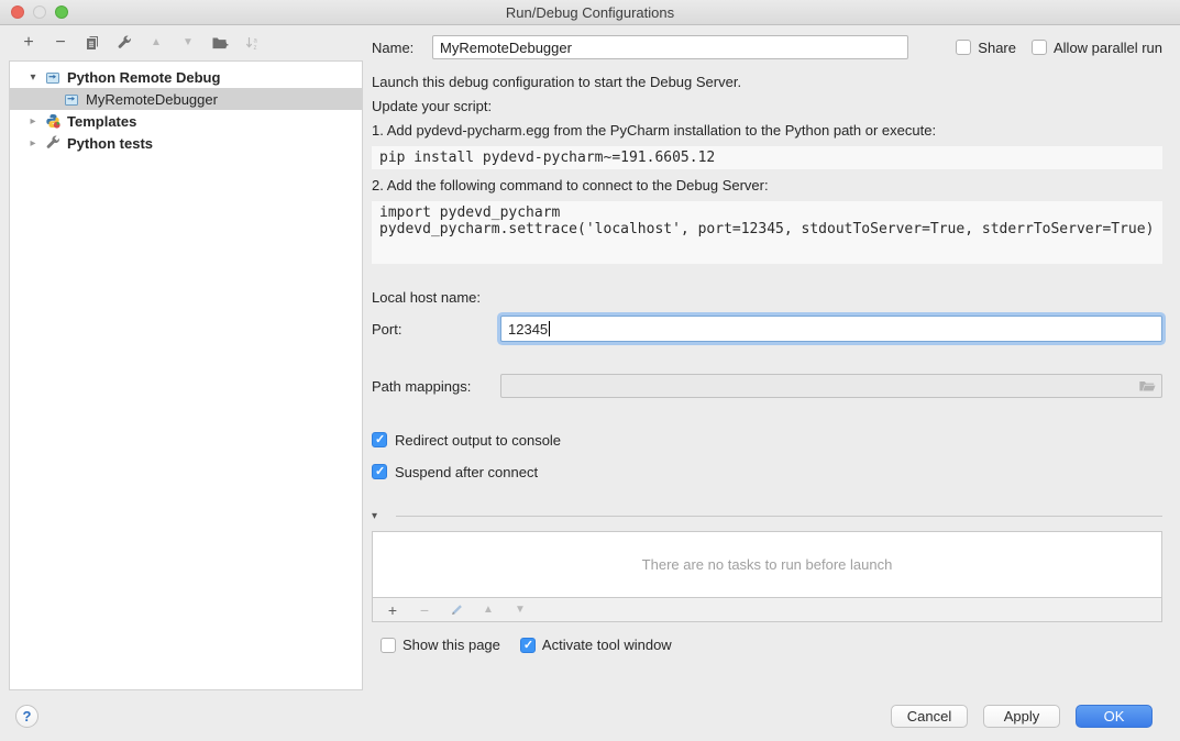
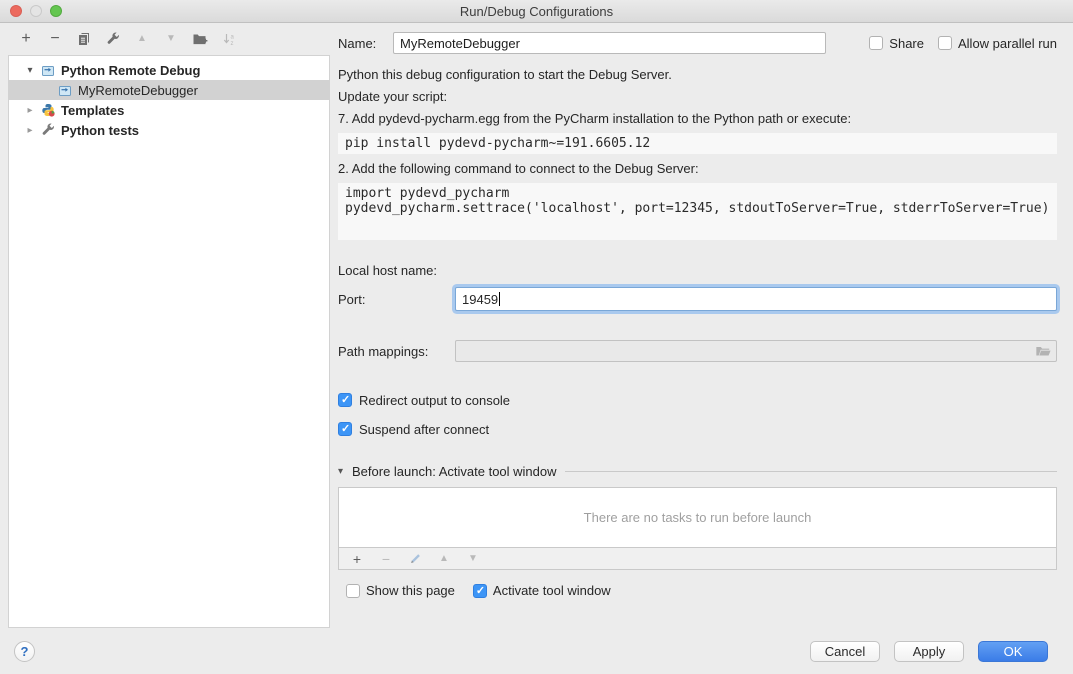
  Run/Debug Configurations
  +
  −
  ▲
  ▼
  ▾
  Python Remote Debug
  MyRemoteDebugger
  ▸
  Templates
  ▸
  Python tests
  Name:
  MyRemoteDebugger
  Share
  Allow parallel run
- Launch this debug configuration to start the Debug Server.
+ Python this debug configuration to start the Debug Server.
  Update your script:
- 1. Add pydevd-pycharm.egg from the PyCharm installation to the Python path or execute:
+ 7. Add pydevd-pycharm.egg from the PyCharm installation to the Python path or execute:
  pip install pydevd-pycharm~=191.6605.12
  2. Add the following command to connect to the Debug Server:
  import pydevd_pycharm
  pydevd_pycharm.settrace('localhost', port=12345, stdoutToServer=True, stderrToServer=True)
  Local host name:
  Port:
- 12345
+ 19459
  Path mappings:
  Redirect output to console
  Suspend after connect
  ▾
+ Before launch: Activate tool window
  There are no tasks to run before launch
  +
  −
  ▲
  ▼
  Show this page
  Activate tool window
  ?
  Cancel
  Apply
  OK
